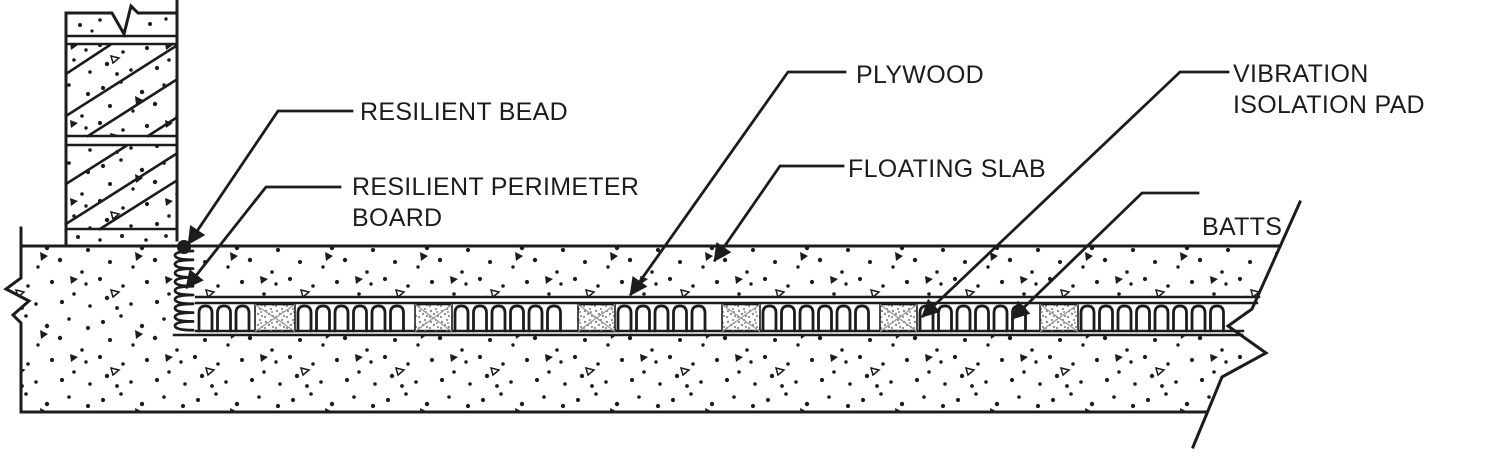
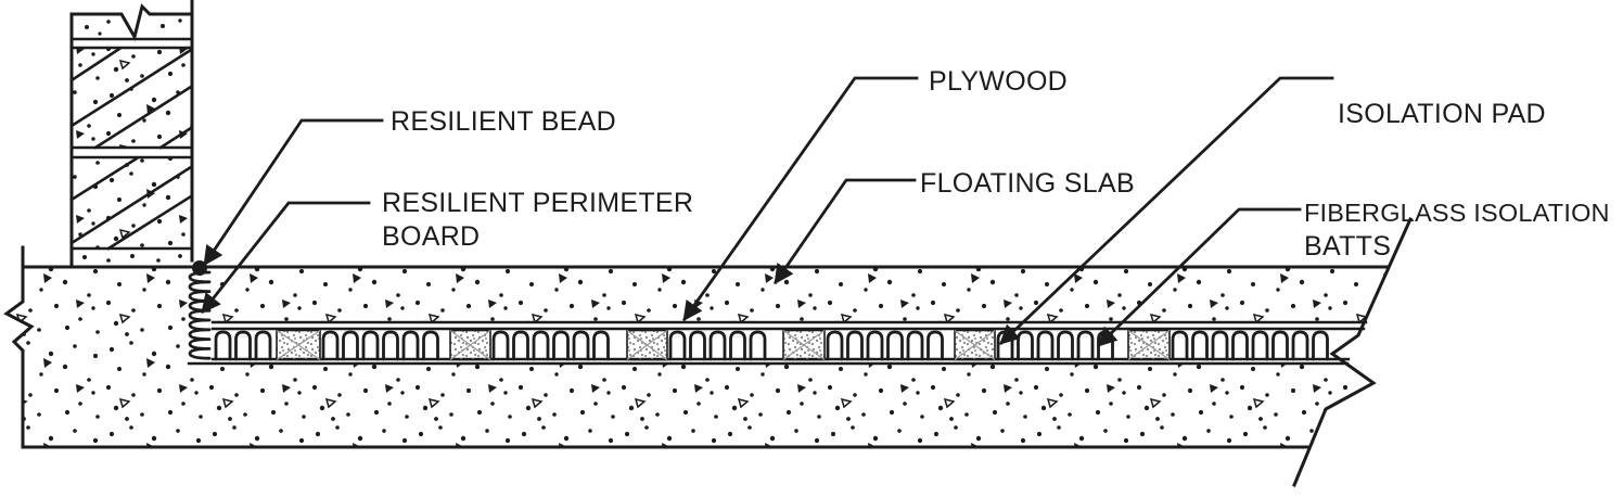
  RESILIENT BEAD
  RESILIENT PERIMETER
  BOARD
  PLYWOOD
  FLOATING SLAB
- VIBRATION
  ISOLATION PAD
+ FIBERGLASS ISOLATION
  BATTS
